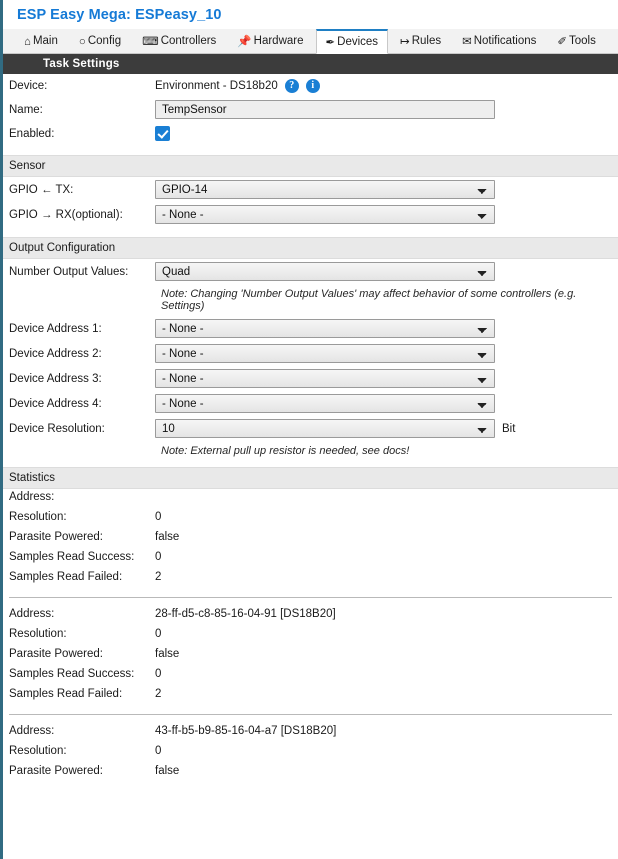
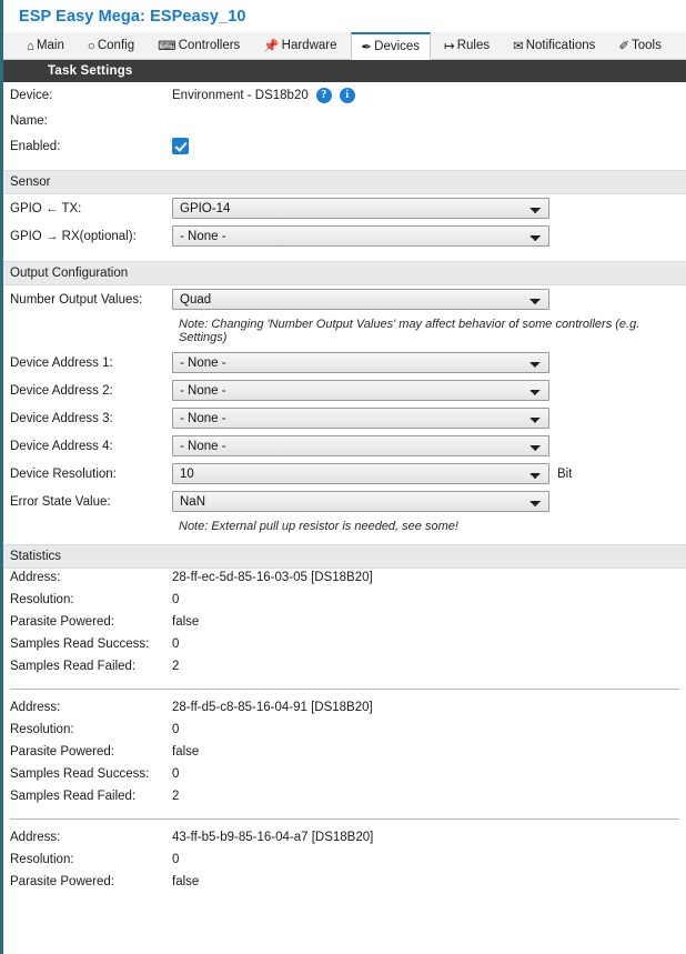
  ESP Easy Mega: ESPeasy_10
  ⌂ Main ○ Config ⌨ Controllers 📌 Hardware ✒ Devices ↦ Rules ✉ Notifications ✐ Tools
  Task Settings
  Device:
  Environment - DS18b20
  ?
  i
  Name:
- TempSensor
  Enabled:
  Sensor
  GPIO ← TX:
  GPIO-14
  GPIO → RX(optional):
  - None -
  Output Configuration
  Number Output Values:
  Quad
  Note: Changing 'Number Output Values' may affect behavior of some controllers (e.g. Settings)
  Device Address 1:
  - None -
  Device Address 2:
  - None -
  Device Address 3:
  - None -
  Device Address 4:
  - None -
  Device Resolution:
  10
  Bit
+ Error State Value:
+ NaN
- Note: External pull up resistor is needed, see docs!
+ Note: External pull up resistor is needed, see some!
  Statistics
  Address:
+ 28-ff-ec-5d-85-16-03-05 [DS18B20]
  Resolution:
  0
  Parasite Powered:
  false
  Samples Read Success:
  0
  Samples Read Failed:
  2
  Address:
  28-ff-d5-c8-85-16-04-91 [DS18B20]
  Resolution:
  0
  Parasite Powered:
  false
  Samples Read Success:
  0
  Samples Read Failed:
  2
  Address:
  43-ff-b5-b9-85-16-04-a7 [DS18B20]
  Resolution:
  0
  Parasite Powered:
  false
